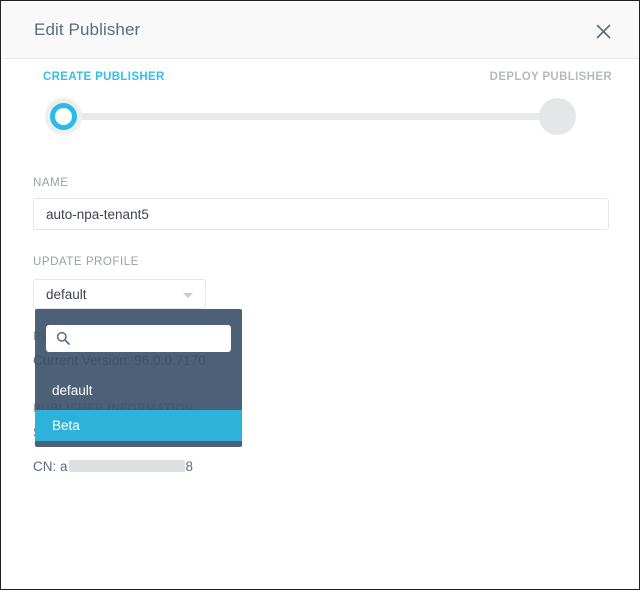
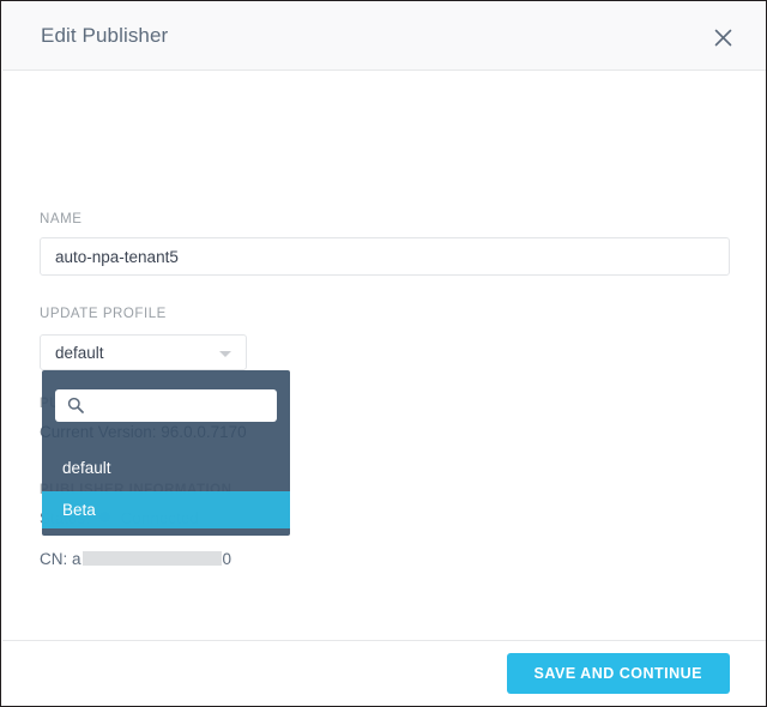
  Edit Publisher
- CREATE PUBLISHER
- DEPLOY PUBLISHER
  NAME
  auto-npa-tenant5
  UPDATE PROFILE
  default
- CN: a 8
+ CN: a 0
  default
  Beta
+ SAVE AND CONTINUE
